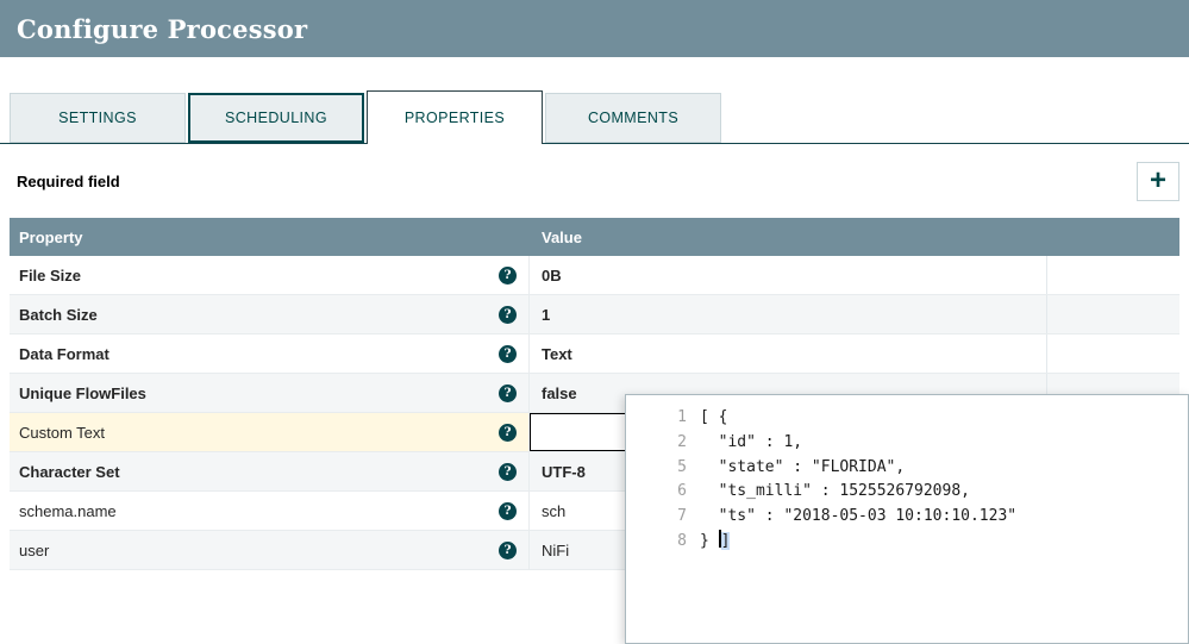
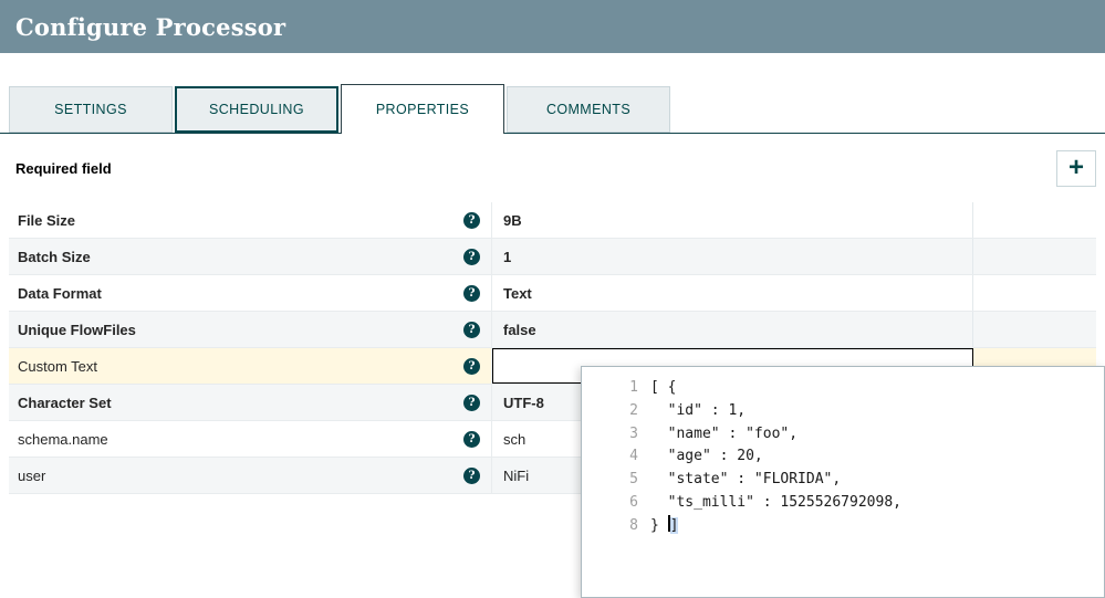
  Configure Processor
  SETTINGS
  SCHEDULING
  PROPERTIES
  COMMENTS
  Required field
  +
- Property
- Value
  File Size
  ?
- 0B
+ 9B
  Batch Size
  ?
  1
  Data Format
  ?
  Text
  Unique FlowFiles
  ?
  false
  Custom Text
  ?
  Character Set
  ?
  UTF-8
  schema.name
  ?
  sch
  user
  ?
  NiFi
  1
  [ {
  2
  "id" : 1,
+ 3
+ "name" : "foo",
+ 4
+ "age" : 20,
  5
  "state" : "FLORIDA",
  6
  "ts_milli" : 1525526792098,
- 7
- "ts" : "2018-05-03 10:10:10.123"
  8
  } ]
